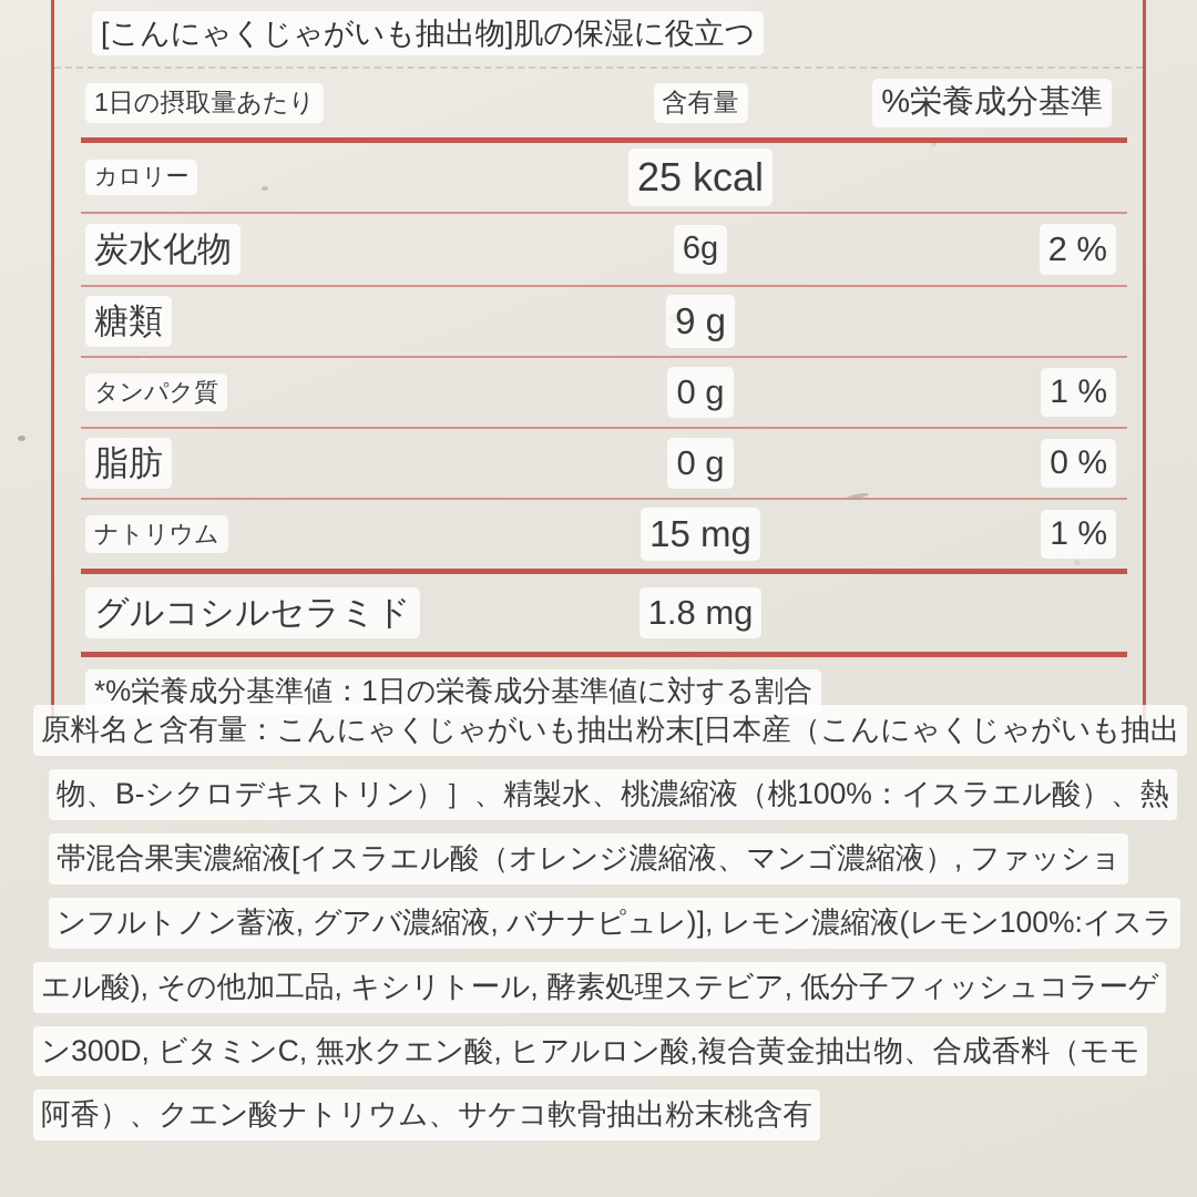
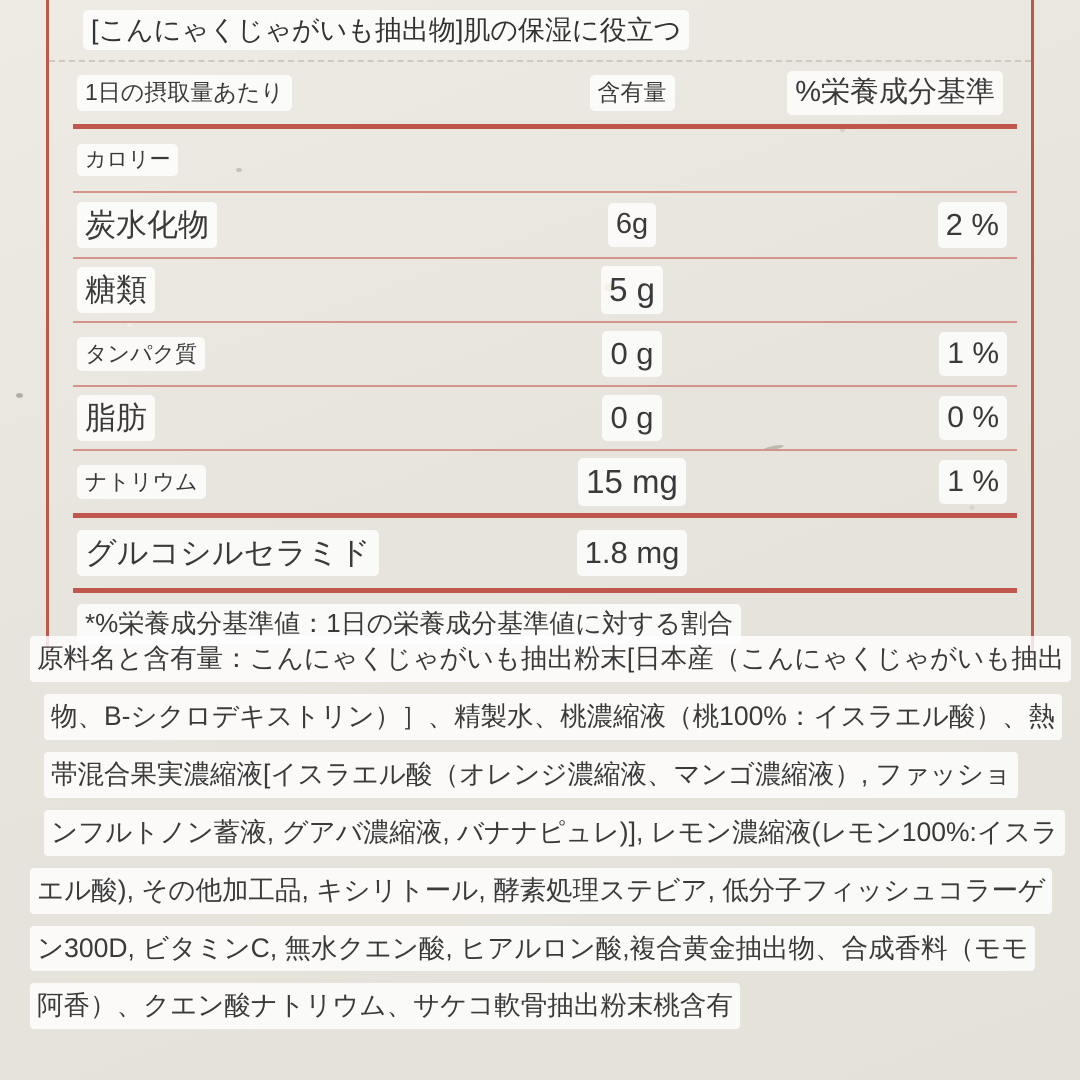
  [こんにゃくじゃがいも抽出物]肌の保湿に役立つ
  1日の摂取量あたり
  含有量
  %栄養成分基準
  カロリー
- 25 kcal
  炭水化物
  6g
  2 %
  糖類
- 9 g
+ 5 g
  タンパク質
  0 g
  1 %
  脂肪
  0 g
  0 %
  ナトリウム
  15 mg
  1 %
  グルコシルセラミド
  1.8 mg
  *%栄養成分基準値：1日の栄養成分基準値に対する割合
  原料名と含有量：こんにゃくじゃがいも抽出粉末[日本産（こんにゃくじゃがいも抽出
  物、B-シクロデキストリン）］、精製水、桃濃縮液（桃100%：イスラエル酸）、熱
  帯混合果実濃縮液[イスラエル酸（オレンジ濃縮液、マンゴ濃縮液）, ファッショ
  ンフルトノン蓄液, グアバ濃縮液, バナナピュレ)], レモン濃縮液(レモン100%:イスラ
  エル酸), その他加工品, キシリトール, 酵素処理ステビア, 低分子フィッシュコラーゲ
  ン300D, ビタミンC, 無水クエン酸, ヒアルロン酸,複合黄金抽出物、合成香料（モモ
  阿香）、クエン酸ナトリウム、サケコ軟骨抽出粉末桃含有
